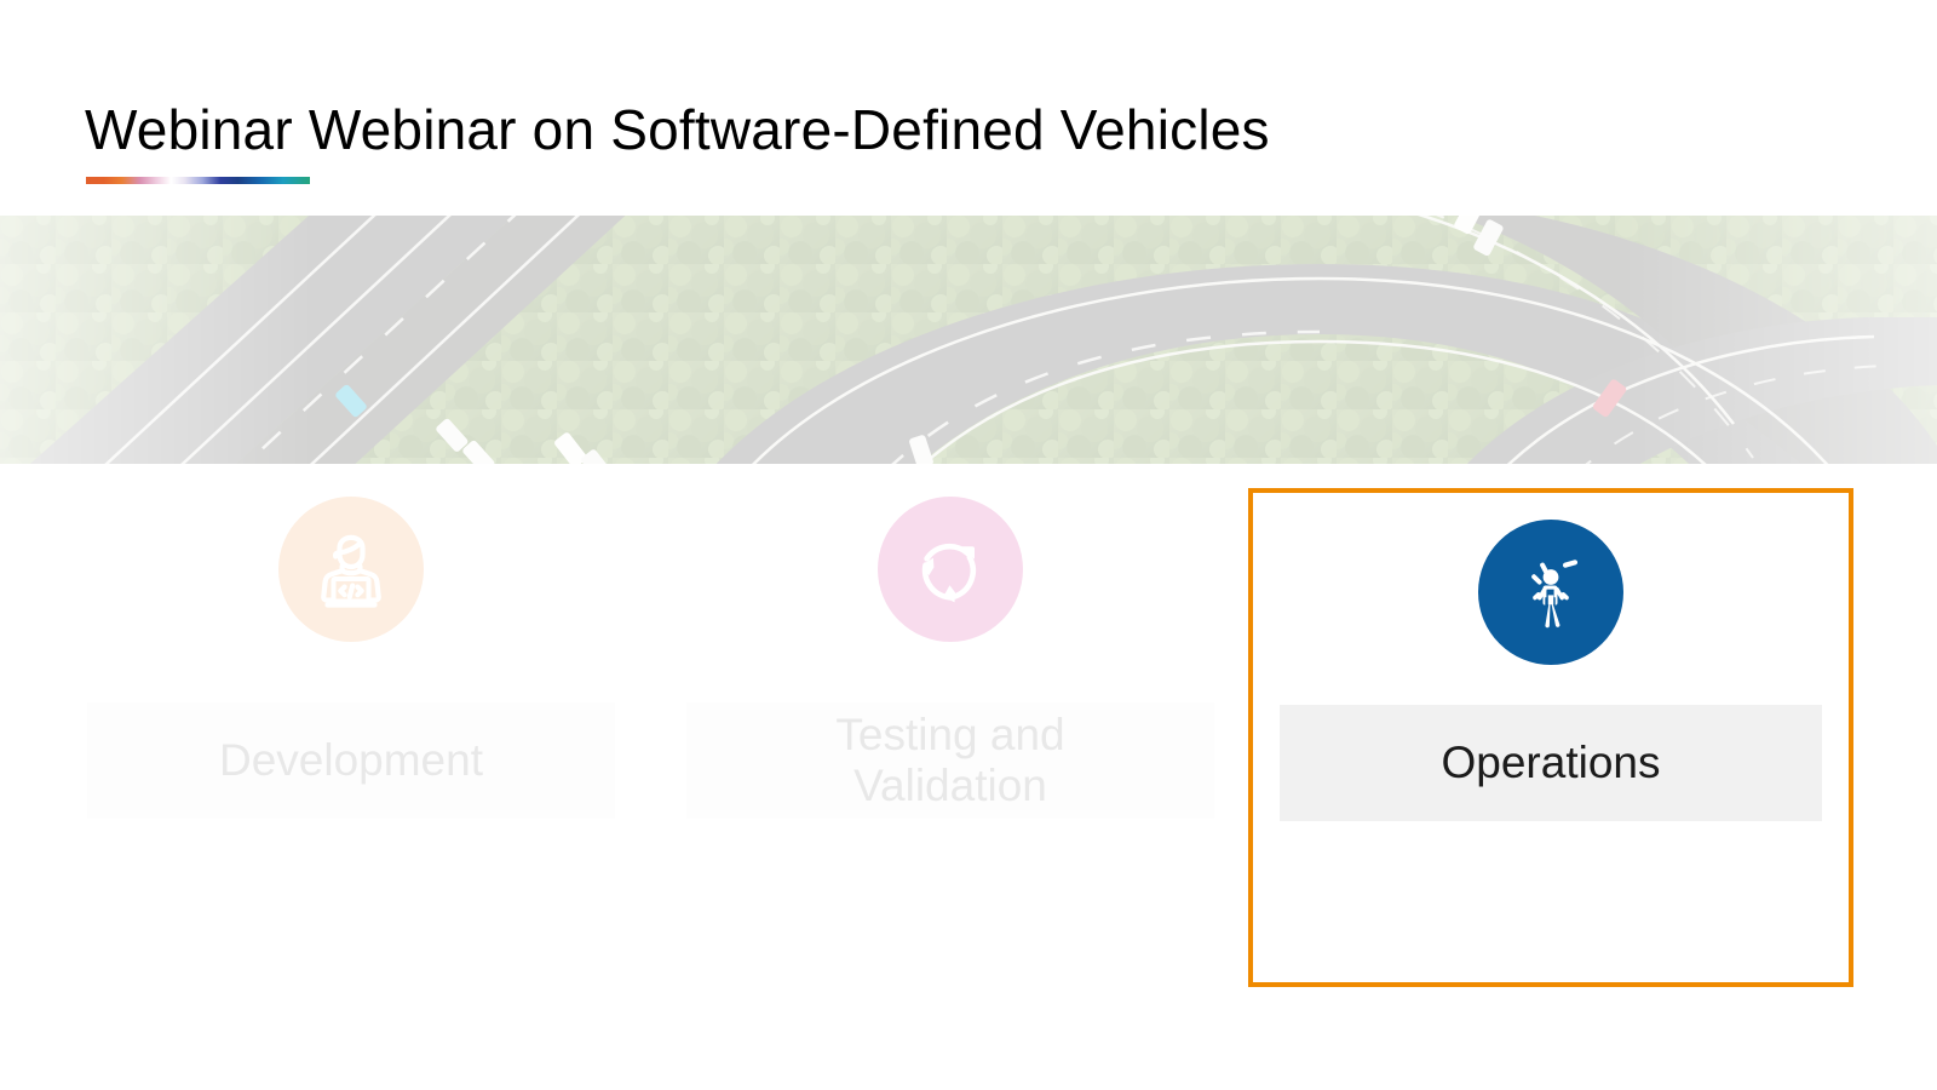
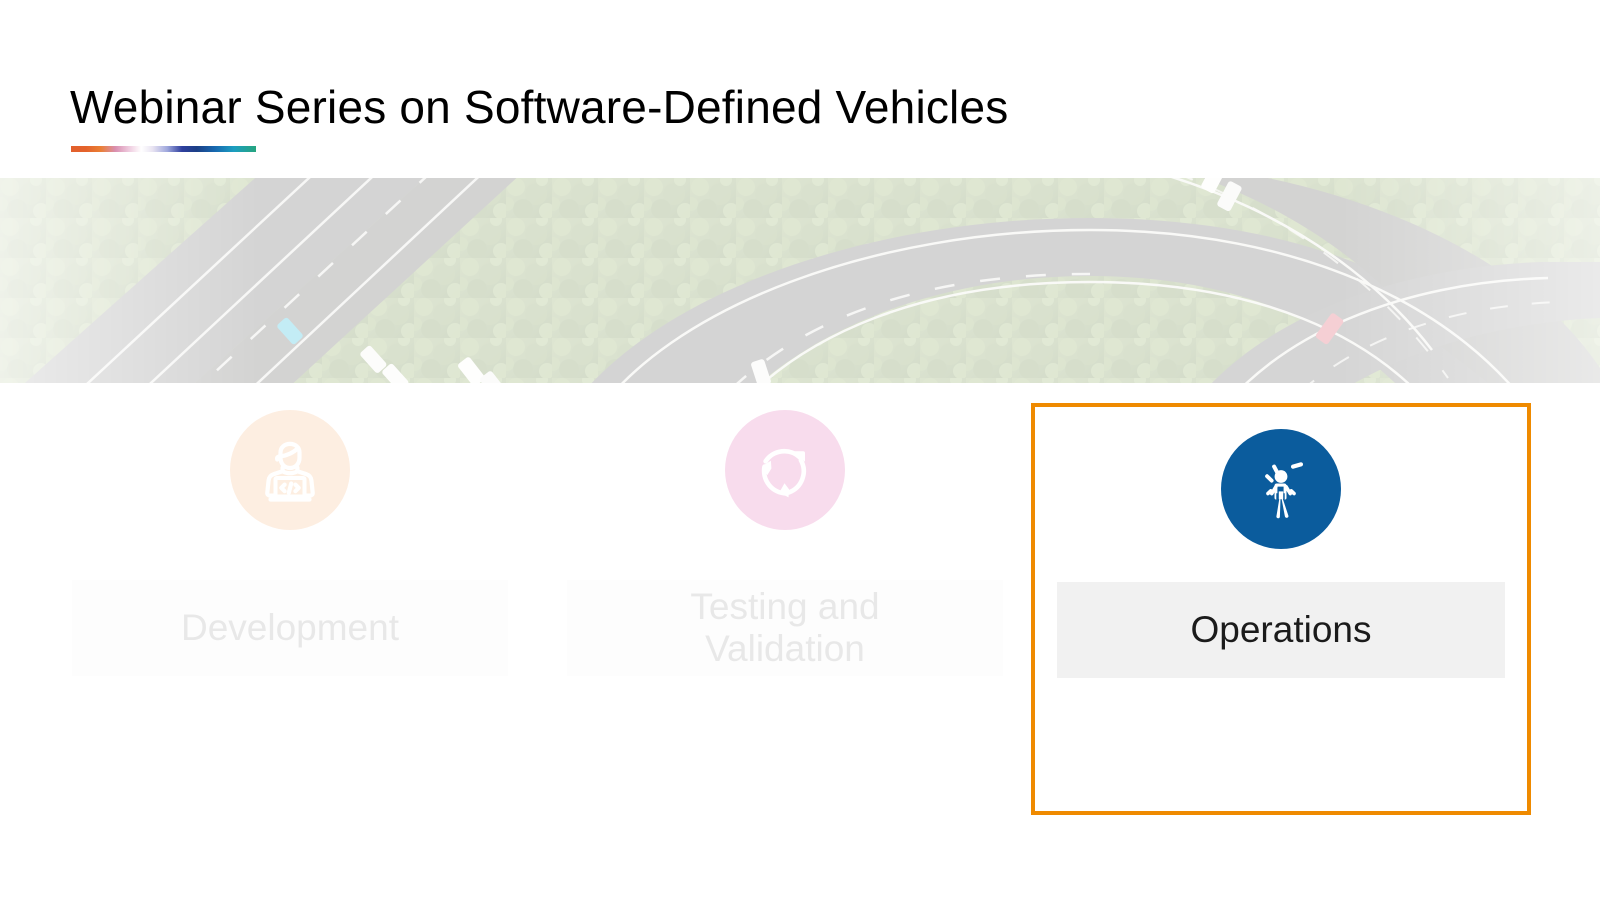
- Webinar Webinar on Software-Defined Vehicles
+ Webinar Series on Software-Defined Vehicles
  Operations
